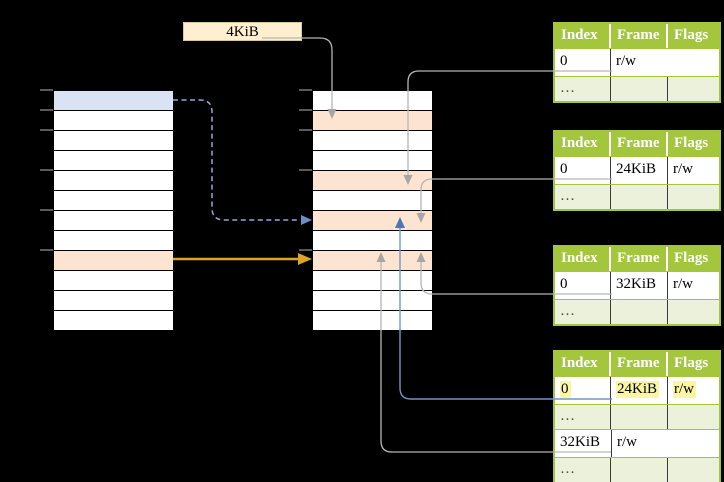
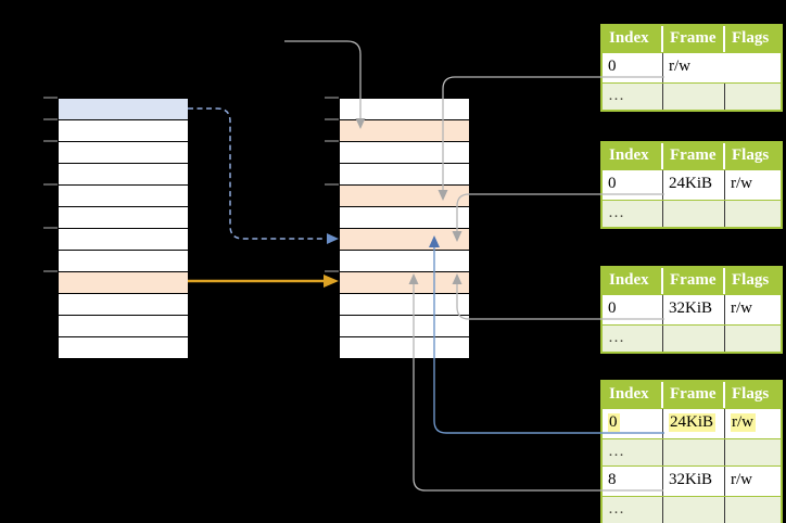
- 4KiB
  Index
  Frame
  Flags
  0
  r/w
  …
  Index
  Frame
  Flags
  0
  24KiB
  r/w
  …
  Index
  Frame
  Flags
  0
  32KiB
  r/w
  …
  Index
  Frame
  Flags
  0
  24KiB
  r/w
  …
+ 8
  32KiB
  r/w
  …
